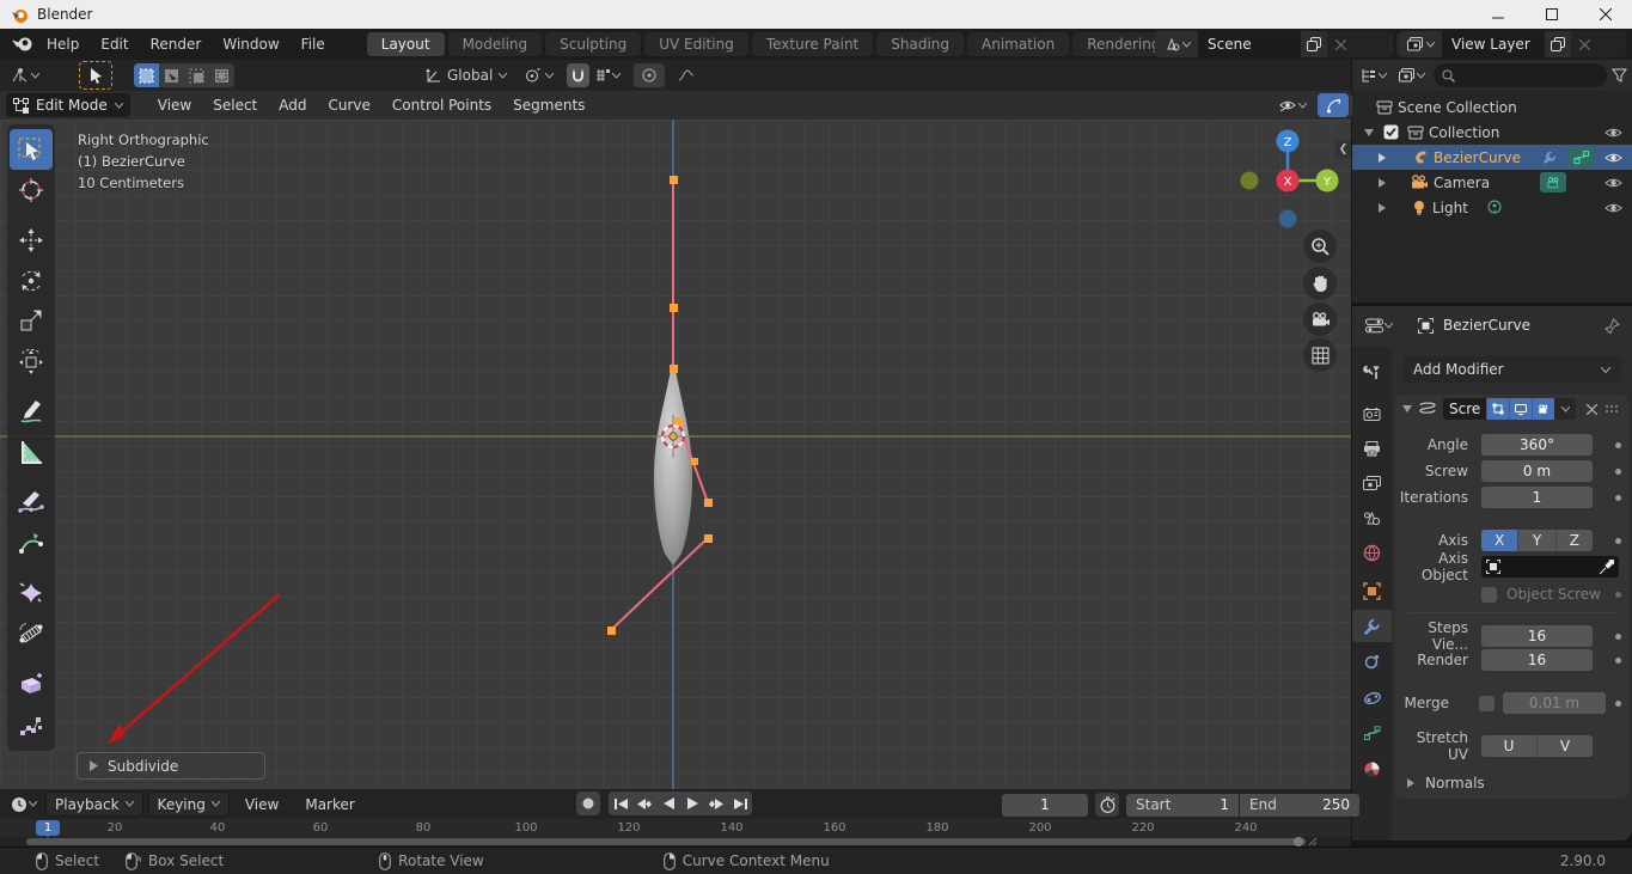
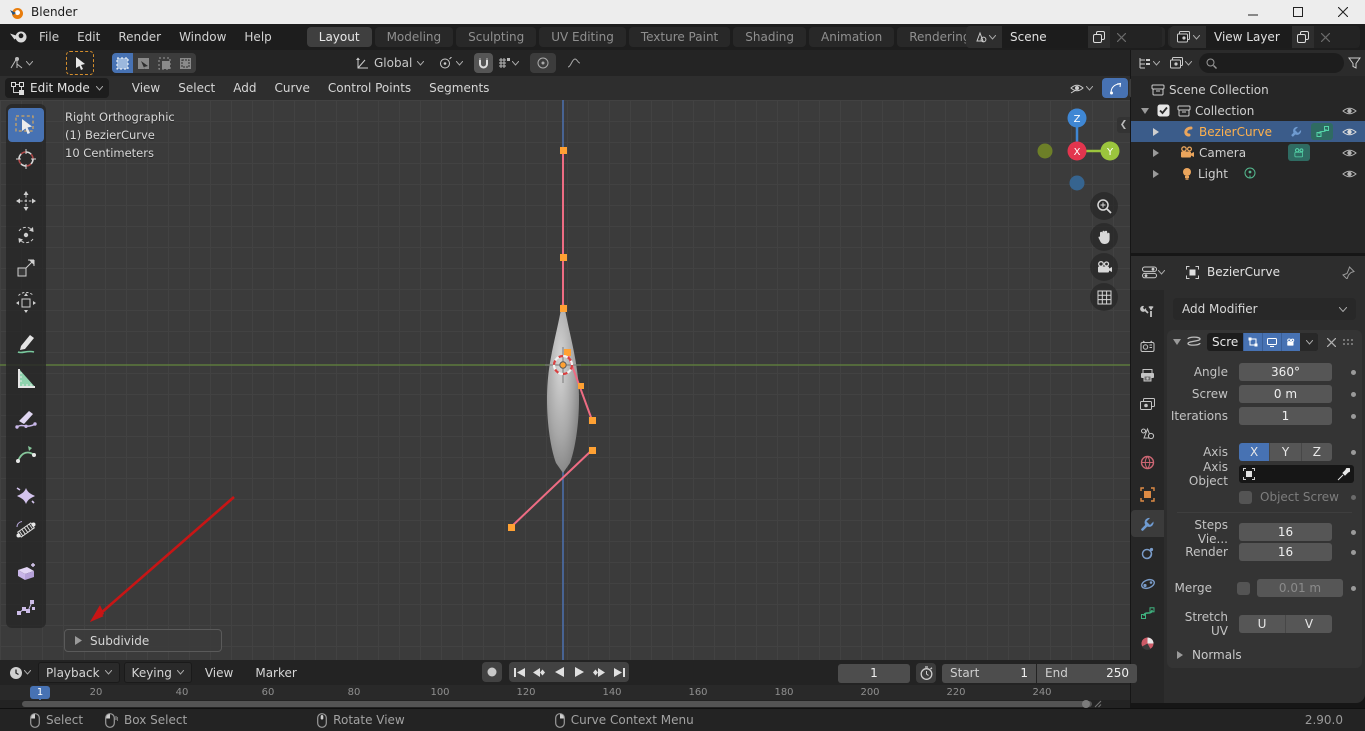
  Blender
- Help
+ File
  Edit
  Render
  Window
- File
+ Help
  Layout
  Modeling
  Sculpting
  UV Editing
  Texture Paint
  Shading
  Animation
  Renderin
  Scene
  View Layer
  Global
  Edit Mode
  View
  Select
  Add
  Curve
  Control Points
  Segments
  Right Orthographic
  (1) BezierCurve
  10 Centimeters
  Z
  X
  Y
  ❮
  Subdivide
  Scene Collection
  Collection
  BezierCurve
  Camera
  Light
  BezierCurve
  Add Modifier
  Scre
  Angle
  360°
  Screw
  0 m
  Iterations
  1
  Axis
  X
  Y
  Z
  Axis Object
  Object Screw
  Steps Vie...
  16
  Render
  16
  Merge
  0.01 m
  Stretch UV
  U
  V
  Normals
  Playback
  Keying
  View
  Marker
  1
  Start
  1
  End
  250
  20
  40
  60
  80
  100
  120
  140
  160
  180
  200
  220
  240
  1
  Select
  Box Select
  Rotate View
  Curve Context Menu
  2.90.0
